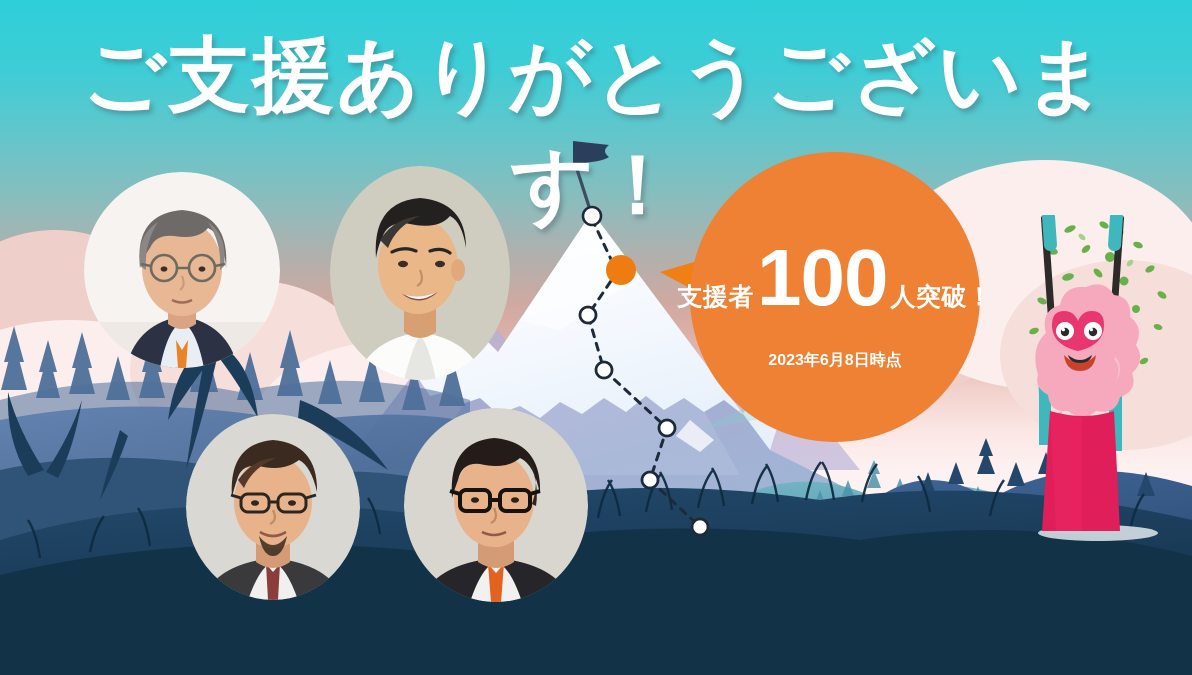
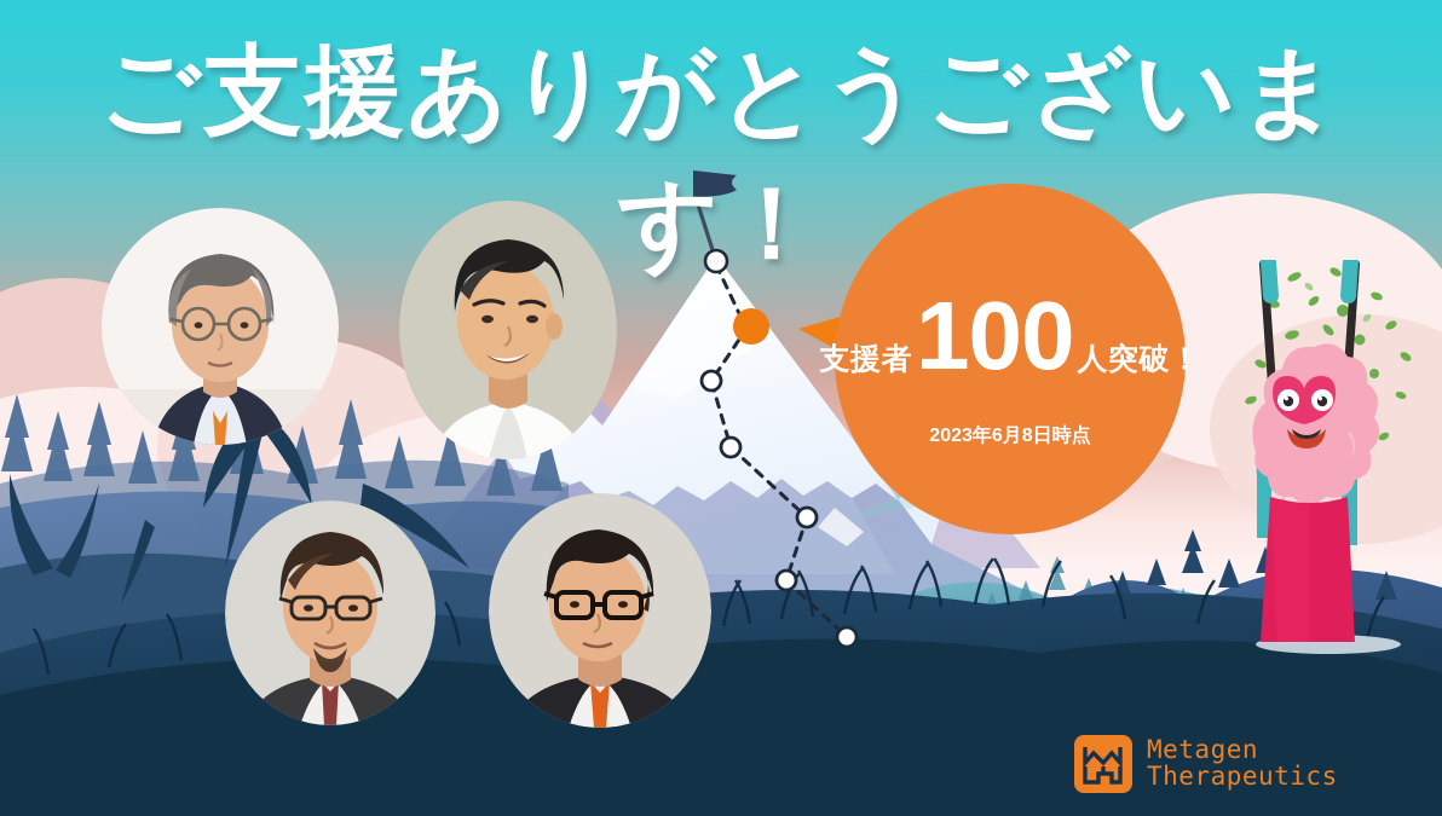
  支援者
  100
  人突破！
  2023年6月8日時点
  ご支援ありがとうございます！
+ Metagen
+ Therapeutics
